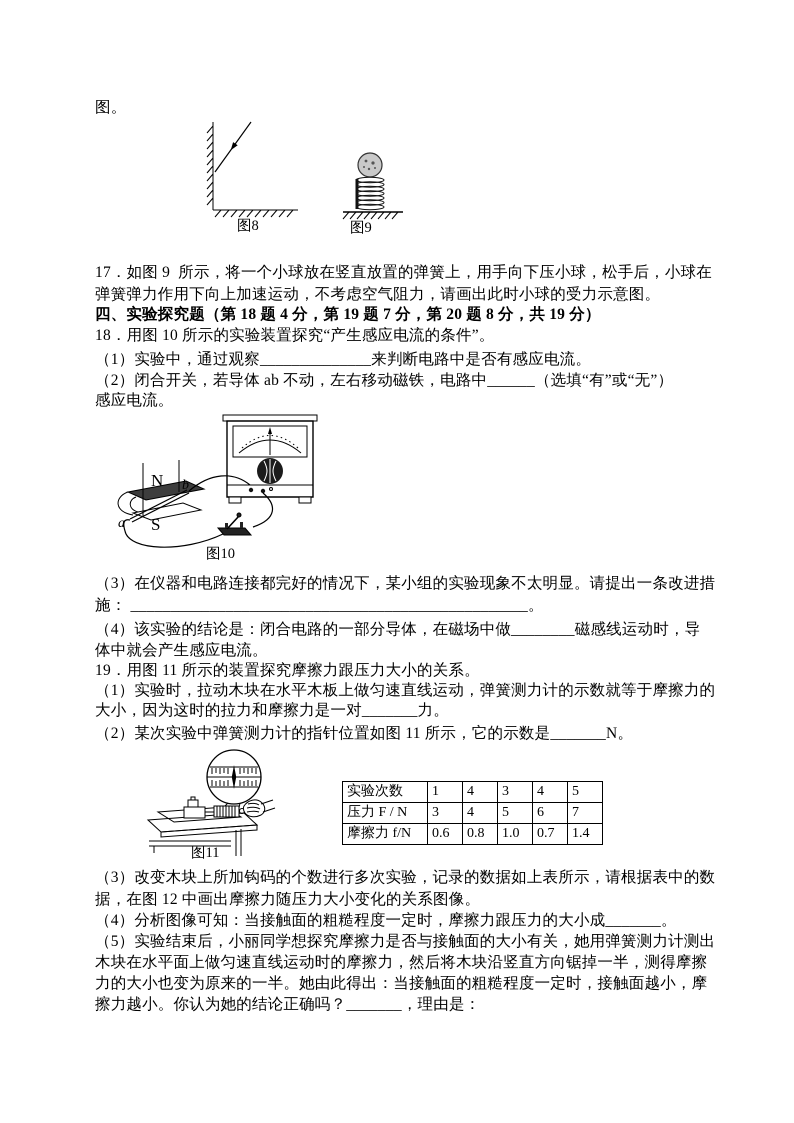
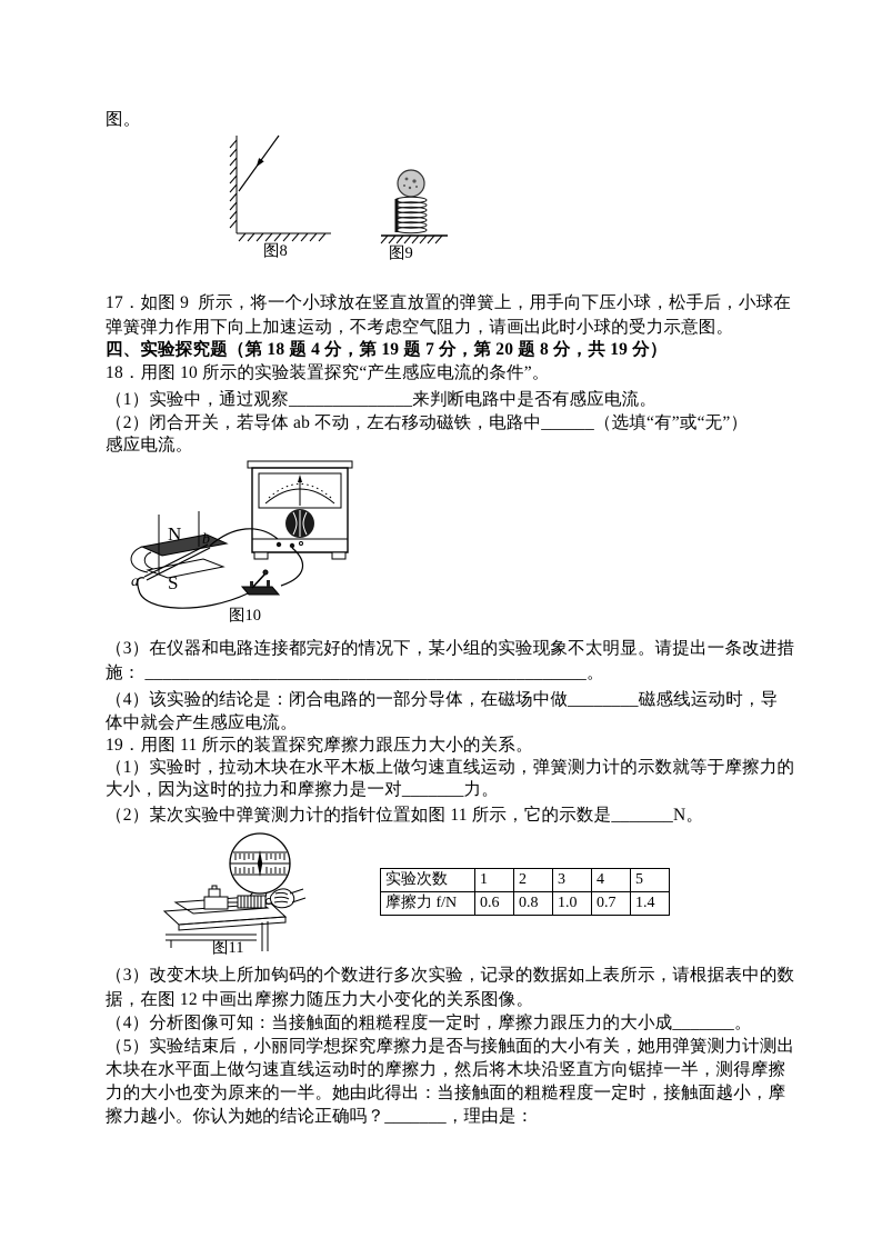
  图。
  17．如图 9 所示，将一个小球放在竖直放置的弹簧上，用手向下压小球，松手后，小球在
  弹簧弹力作用下向上加速运动，不考虑空气阻力，请画出此时小球的受力示意图。
  四、实验探究题（第 18 题 4 分，第 19 题 7 分，第 20 题 8 分，共 19 分）
  18．用图 10 所示的实验装置探究“产生感应电流的条件”。
  （1）实验中，通过观察______________来判断电路中是否有感应电流。
  （2）闭合开关，若导体 ab 不动，左右移动磁铁，电路中______（选填“有”或“无”）
  感应电流。
  （3）在仪器和电路连接都完好的情况下，某小组的实验现象不太明显。请提出一条改进措
  施： __________________________________________________。
  （4）该实验的结论是：闭合电路的一部分导体，在磁场中做________磁感线运动时，导
  体中就会产生感应电流。
  19．用图 11 所示的装置探究摩擦力跟压力大小的关系。
  （1）实验时，拉动木块在水平木板上做匀速直线运动，弹簧测力计的示数就等于摩擦力的
  大小，因为这时的拉力和摩擦力是一对_______力。
  （2）某次实验中弹簧测力计的指针位置如图 11 所示，它的示数是_______N。
  （3）改变木块上所加钩码的个数进行多次实验，记录的数据如上表所示，请根据表中的数
  据，在图 12 中画出摩擦力随压力大小变化的关系图像。
  （4）分析图像可知：当接触面的粗糙程度一定时，摩擦力跟压力的大小成_______。
  （5）实验结束后，小丽同学想探究摩擦力是否与接触面的大小有关，她用弹簧测力计测出
  木块在水平面上做匀速直线运动时的摩擦力，然后将木块沿竖直方向锯掉一半，测得摩擦
  力的大小也变为原来的一半。她由此得出：当接触面的粗糙程度一定时，接触面越小，摩
  擦力越小。你认为她的结论正确吗？_______，理由是：
  图8
  图9
  N
  S
  a
  b
  图10
  图11
- 实验次数	1	4	3	4	5
+ 实验次数	1	2	3	4	5
- 压力 F / N	3	4	5	6	7
  摩擦力 f/N	0.6	0.8	1.0	0.7	1.4
